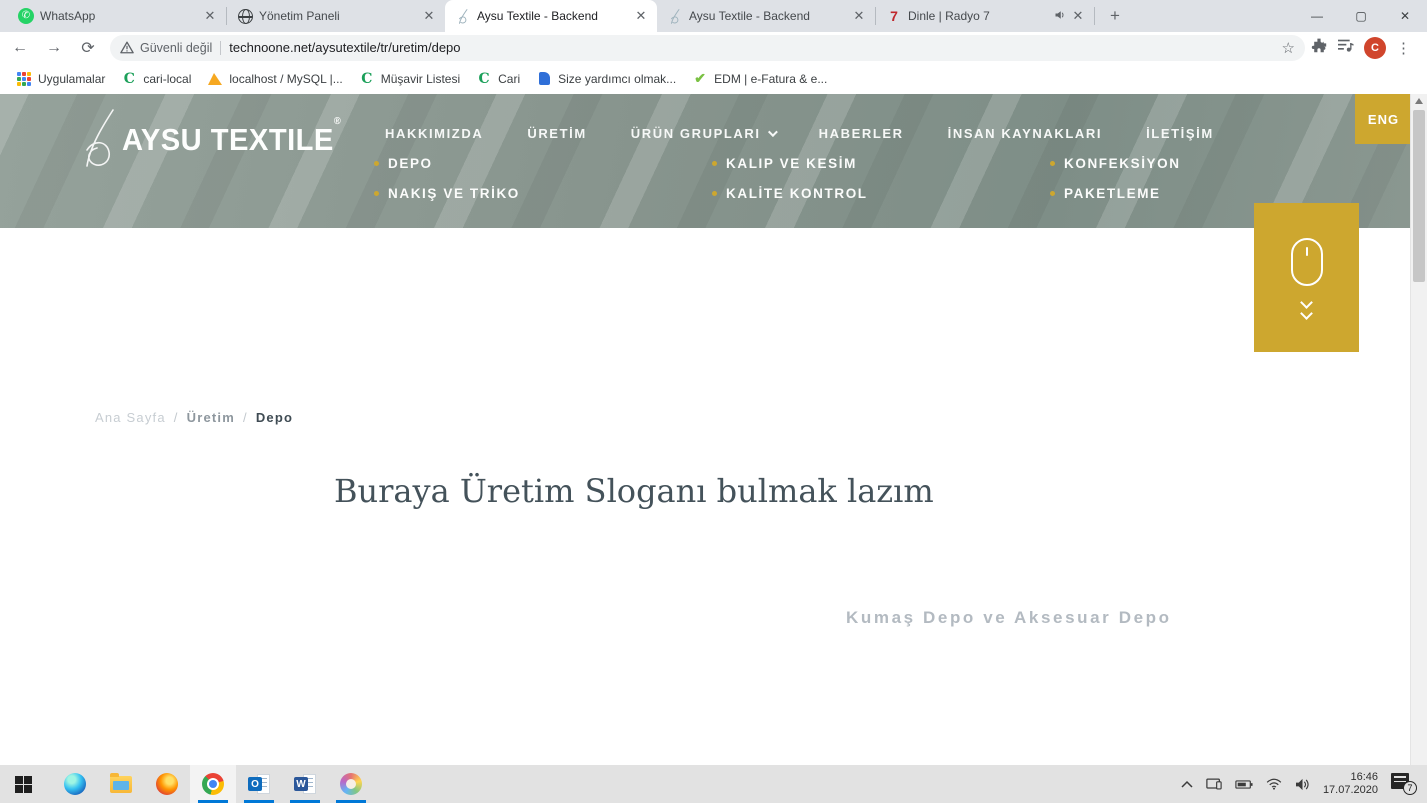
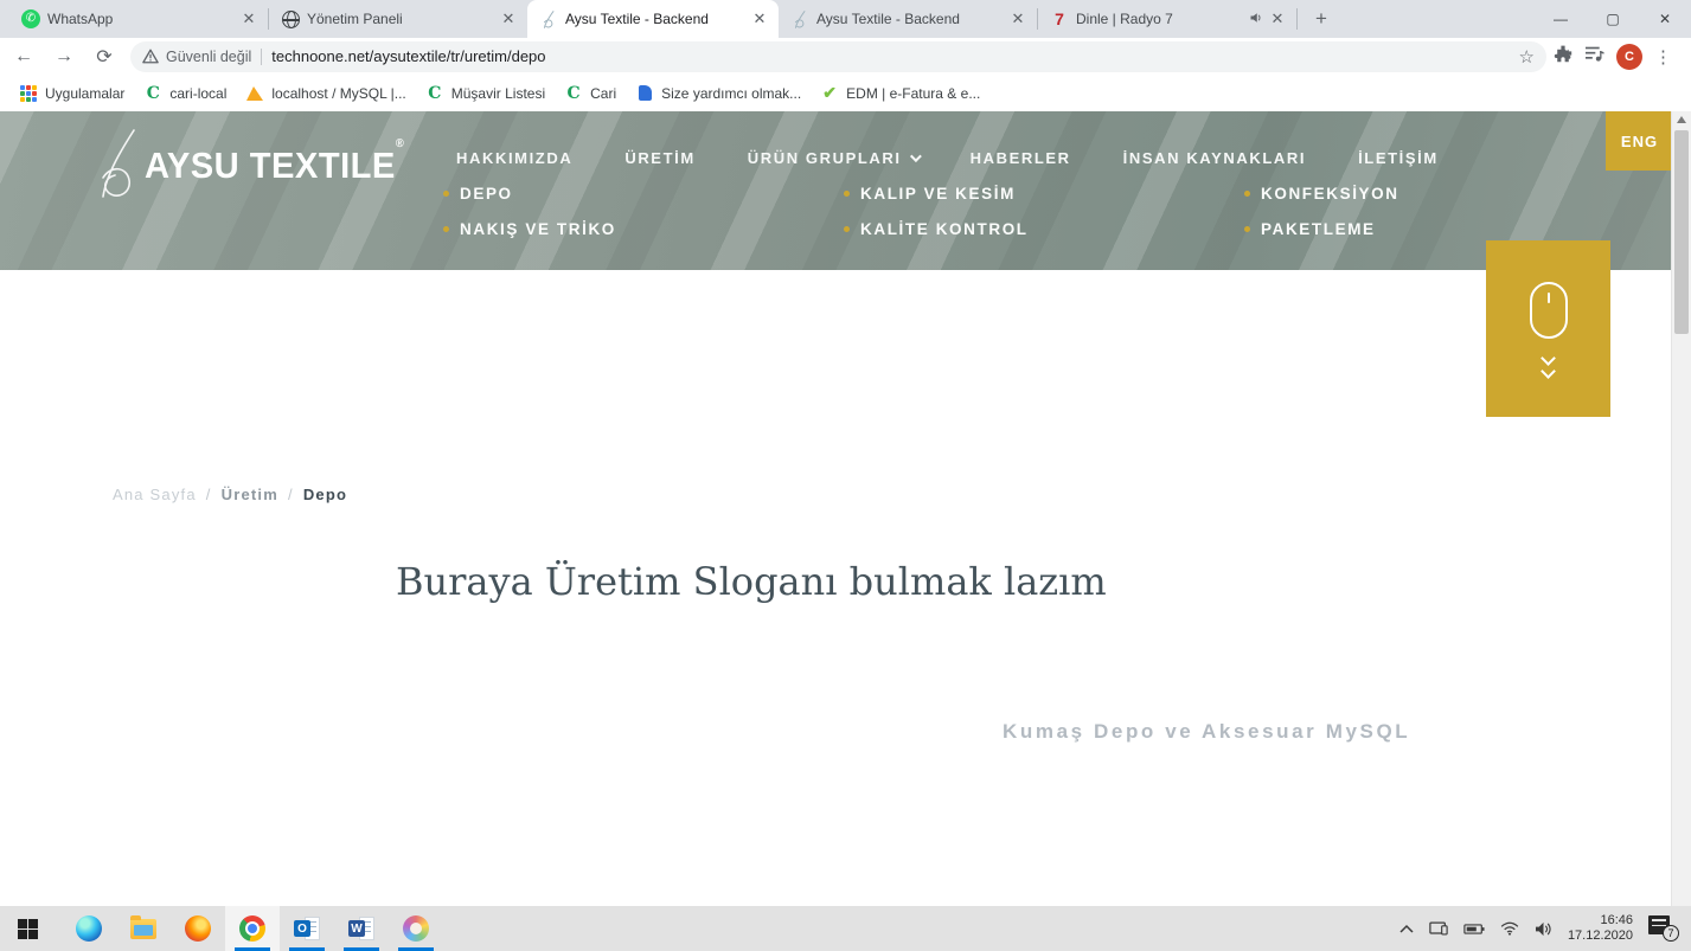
  ✆
  WhatsApp
  ✕
  Yönetim Paneli
  ✕
  Aysu Textile - Backend
  ✕
  Aysu Textile - Backend
  ✕
  7
  Dinle | Radyo 7
  ✕
  +
  —
  ▢
  ✕
  ←
  →
  ⟳
  Güvenli değil
  technoone.net/aysutextile/tr/uretim/depo
  ☆
  C
  ⋮
  Uygulamalar
  C
  cari-local
  localhost / MySQL |...
  C
  Müşavir Listesi
  C
  Cari
  Size yardımcı olmak...
  ✔
  EDM | e-Fatura & e...
  AYSU TEXTILE®
  HAKKIMIZDA
  ÜRETİM
  ÜRÜN GRUPLARI
  HABERLER
  İNSAN KAYNAKLARI
  İLETİŞİM
  ENG
  DEPO
  NAKIŞ VE TRİKO
  KALIP VE KESİM
  KALİTE KONTROL
  KONFEKSİYON
  PAKETLEME
  Ana Sayfa
  /
  Üretim
  /
  Depo
  Buraya Üretim Sloganı bulmak lazım
- Kumaş Depo ve Aksesuar Depo
+ Kumaş Depo ve Aksesuar MySQL
  O
  W
  16:46
- 17.07.2020
+ 17.12.2020
  7
